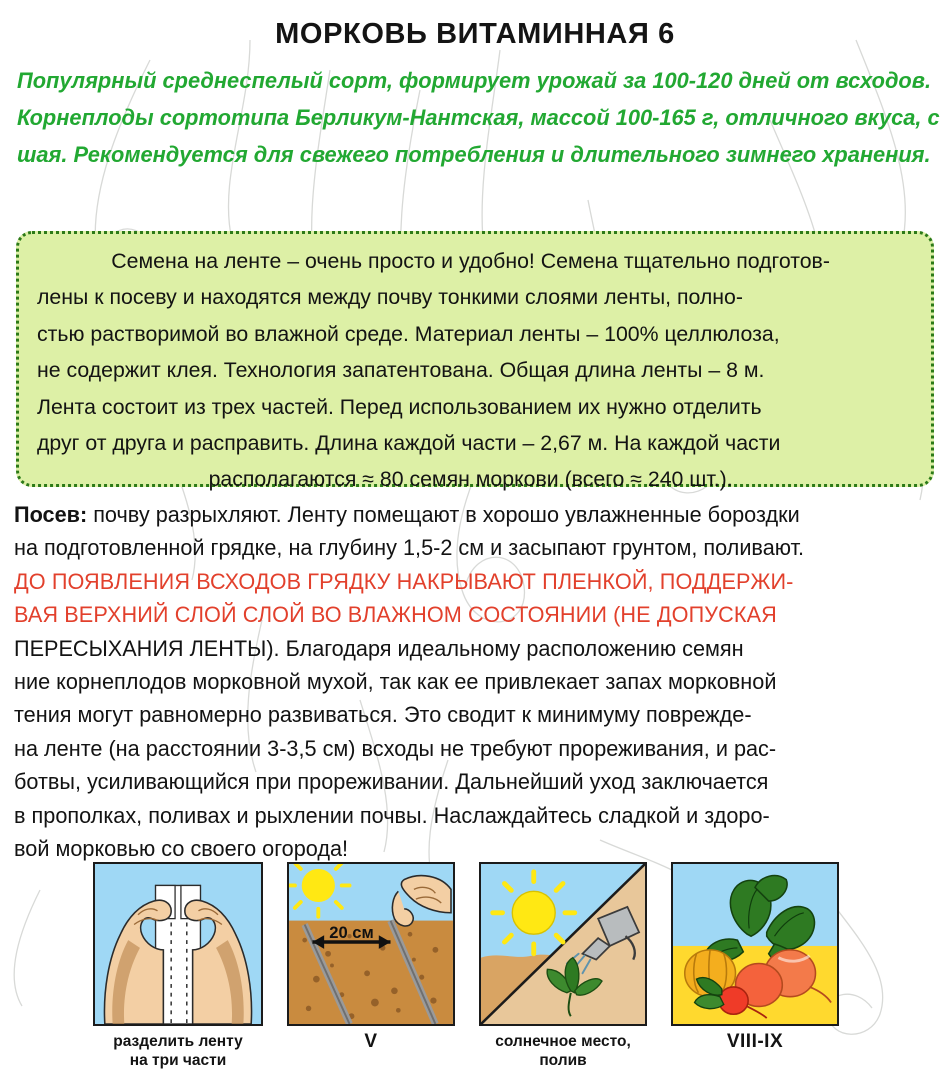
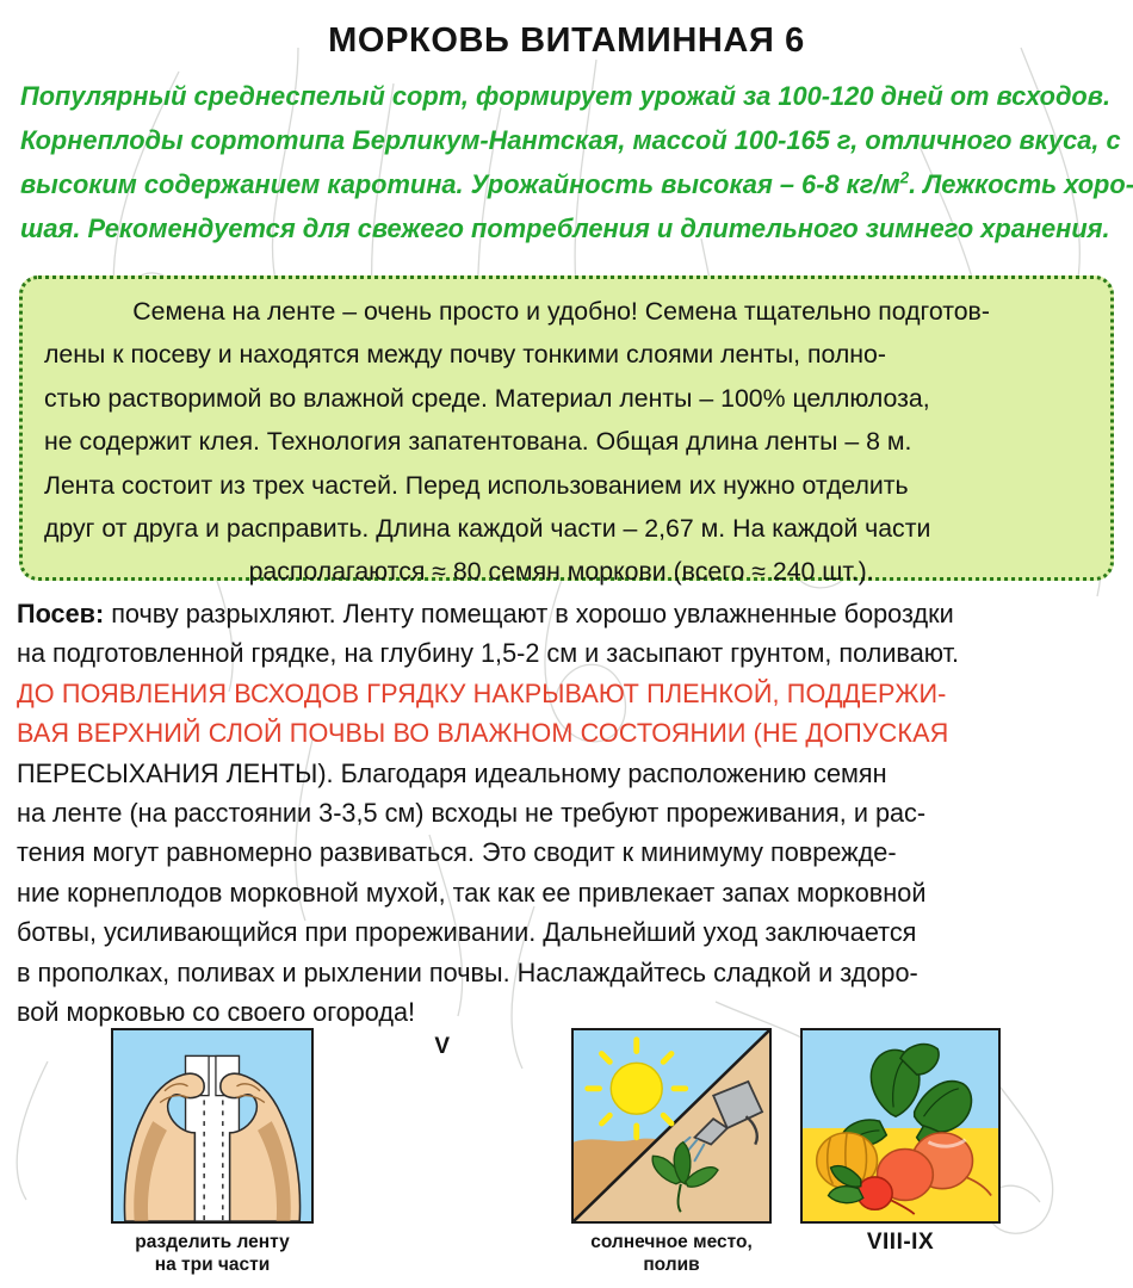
  МОРКОВЬ ВИТАМИННАЯ 6
  Популярный среднеспелый сорт, формирует урожай за 100-120 дней от всходов.
  Корнеплоды сортотипа Берликум-Нантская, массой 100-165 г, отличного вкуса, с
+ высоким содержанием каротина. Урожайность высокая – 6-8 кг/м2. Лежкость хоро-
  шая. Рекомендуется для свежего потребления и длительного зимнего хранения.
  Семена на ленте – очень просто и удобно! Семена тщательно подготов-
  лены к посеву и находятся между почву тонкими слоями ленты, полно-
  стью растворимой во влажной среде. Материал ленты – 100% целлюлоза,
  не содержит клея. Технология запатентована. Общая длина ленты – 8 м.
  Лента состоит из трех частей. Перед использованием их нужно отделить
  друг от друга и расправить. Длина каждой части – 2,67 м. На каждой части
  располагаются ≈ 80 семян моркови (всего ≈ 240 шт.).
  Посев: почву разрыхляют. Ленту помещают в хорошо увлажненные бороздки
  на подготовленной грядке, на глубину 1,5-2 см и засыпают грунтом, поливают.
  ДО ПОЯВЛЕНИЯ ВСХОДОВ ГРЯДКУ НАКРЫВАЮТ ПЛЕНКОЙ, ПОДДЕРЖИ-
- ВАЯ ВЕРХНИЙ СЛОЙ СЛОЙ ВО ВЛАЖНОМ СОСТОЯНИИ (НЕ ДОПУСКАЯ
+ ВАЯ ВЕРХНИЙ СЛОЙ ПОЧВЫ ВО ВЛАЖНОМ СОСТОЯНИИ (НЕ ДОПУСКАЯ
  ПЕРЕСЫХАНИЯ ЛЕНТЫ). Благодаря идеальному расположению семян
- ние корнеплодов морковной мухой, так как ее привлекает запах морковной
+ на ленте (на расстоянии 3-3,5 см) всходы не требуют прореживания, и рас-
  тения могут равномерно развиваться. Это сводит к минимуму поврежде-
- на ленте (на расстоянии 3-3,5 см) всходы не требуют прореживания, и рас-
+ ние корнеплодов морковной мухой, так как ее привлекает запах морковной
  ботвы, усиливающийся при прореживании. Дальнейший уход заключается
  в прополках, поливах и рыхлении почвы. Наслаждайтесь сладкой и здоро-
  вой морковью со своего огорода!
  разделить ленту
  на три части
- 20 см
  V
  солнечное место,
  полив
  VIII-IX
